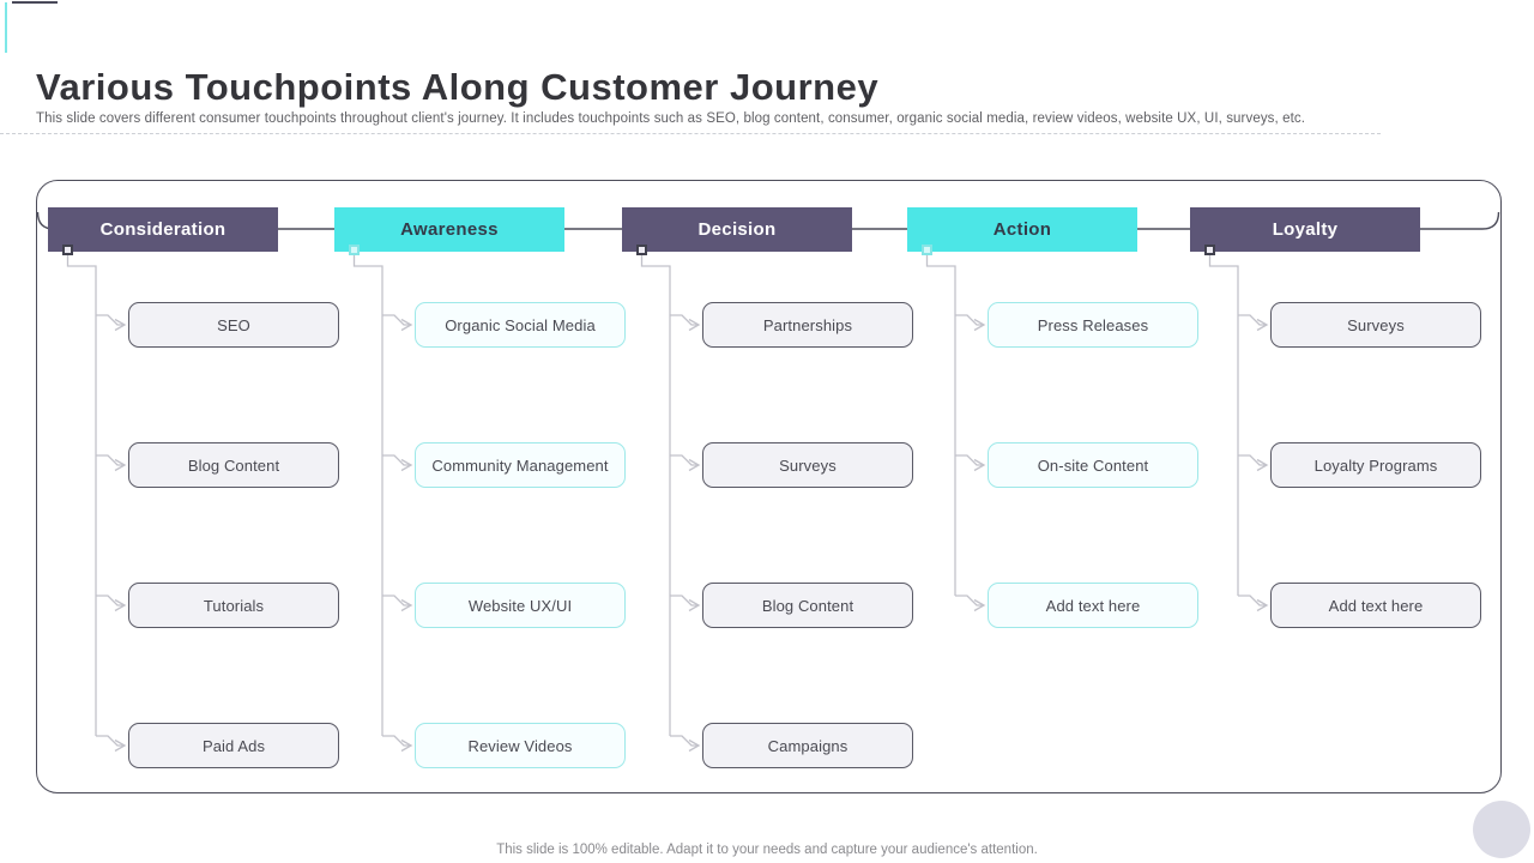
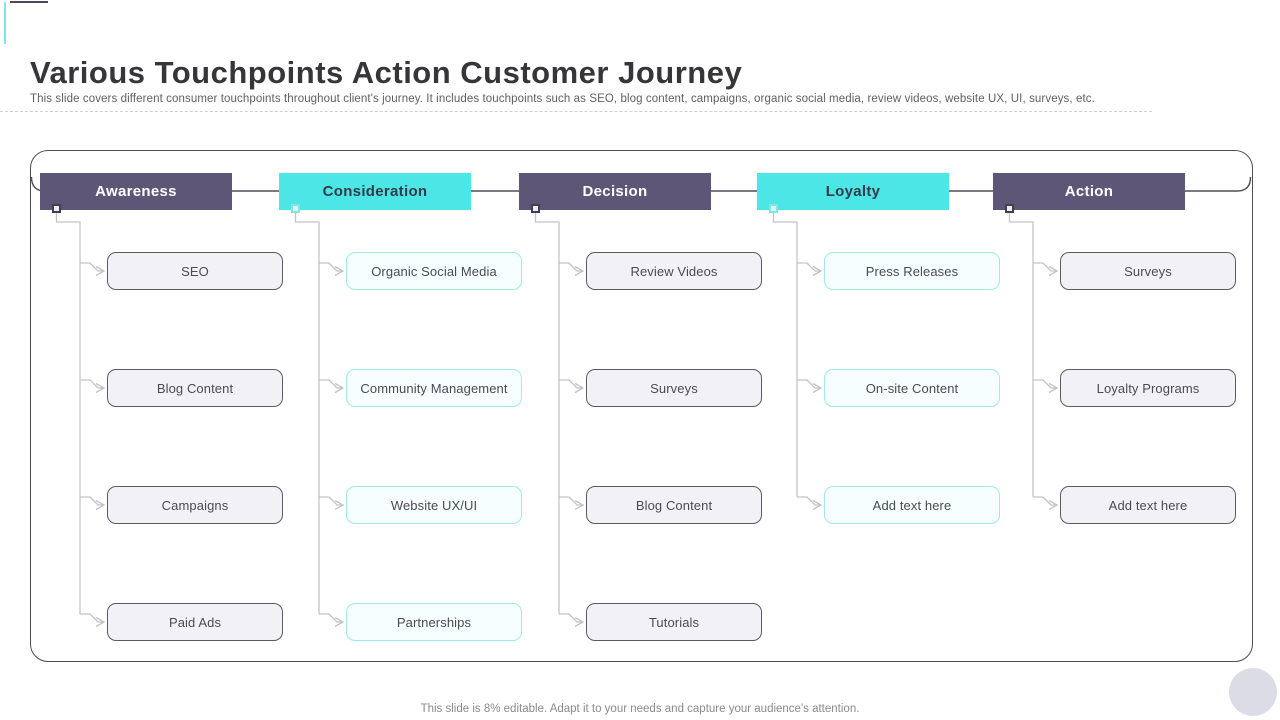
- Various Touchpoints Along Customer Journey
+ Various Touchpoints Action Customer Journey
- This slide covers different consumer touchpoints throughout client's journey. It includes touchpoints such as SEO, blog content, consumer, organic social media, review videos, website UX, UI, surveys, etc.
+ This slide covers different consumer touchpoints throughout client's journey. It includes touchpoints such as SEO, blog content, campaigns, organic social media, review videos, website UX, UI, surveys, etc.
- Consideration
+ Awareness
  SEO
  Blog Content
- Tutorials
+ Campaigns
  Paid Ads
- Awareness
+ Consideration
  Organic Social Media
  Community Management
  Website UX/UI
- Review Videos
+ Partnerships
  Decision
- Partnerships
+ Review Videos
  Surveys
  Blog Content
- Campaigns
+ Tutorials
- Action
+ Loyalty
  Press Releases
  On-site Content
  Add text here
- Loyalty
+ Action
  Surveys
  Loyalty Programs
  Add text here
- This slide is 100% editable. Adapt it to your needs and capture your audience's attention.
+ This slide is 8% editable. Adapt it to your needs and capture your audience's attention.
